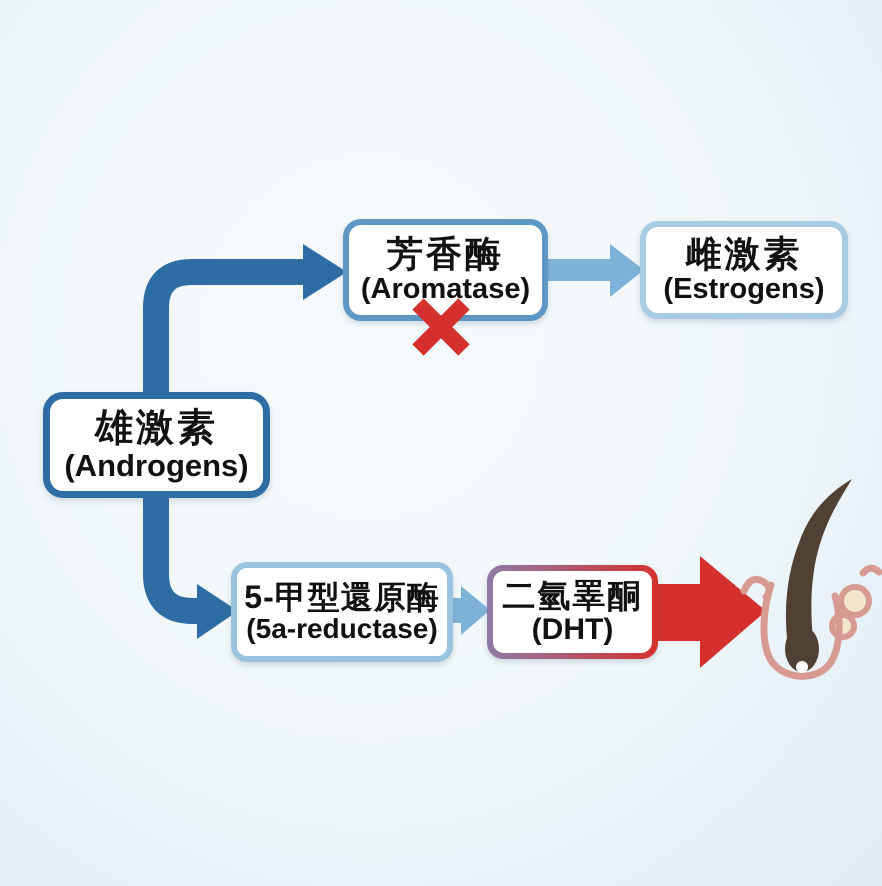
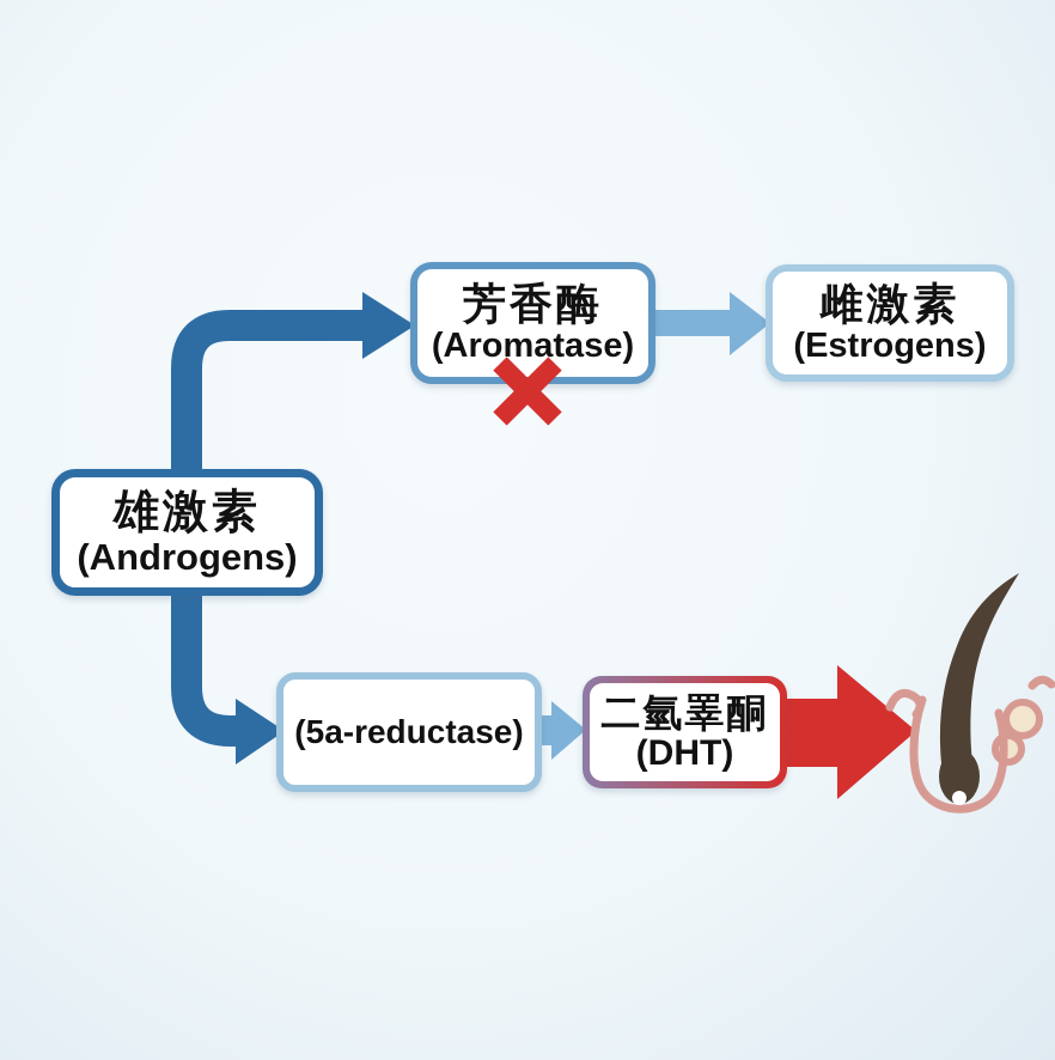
  雄激素
  (Androgens)
  芳香酶
  (Aromatase)
  雌激素
  (Estrogens)
- 5-甲型還原酶
  (5a-reductase)
  二氫睪酮
  (DHT)
